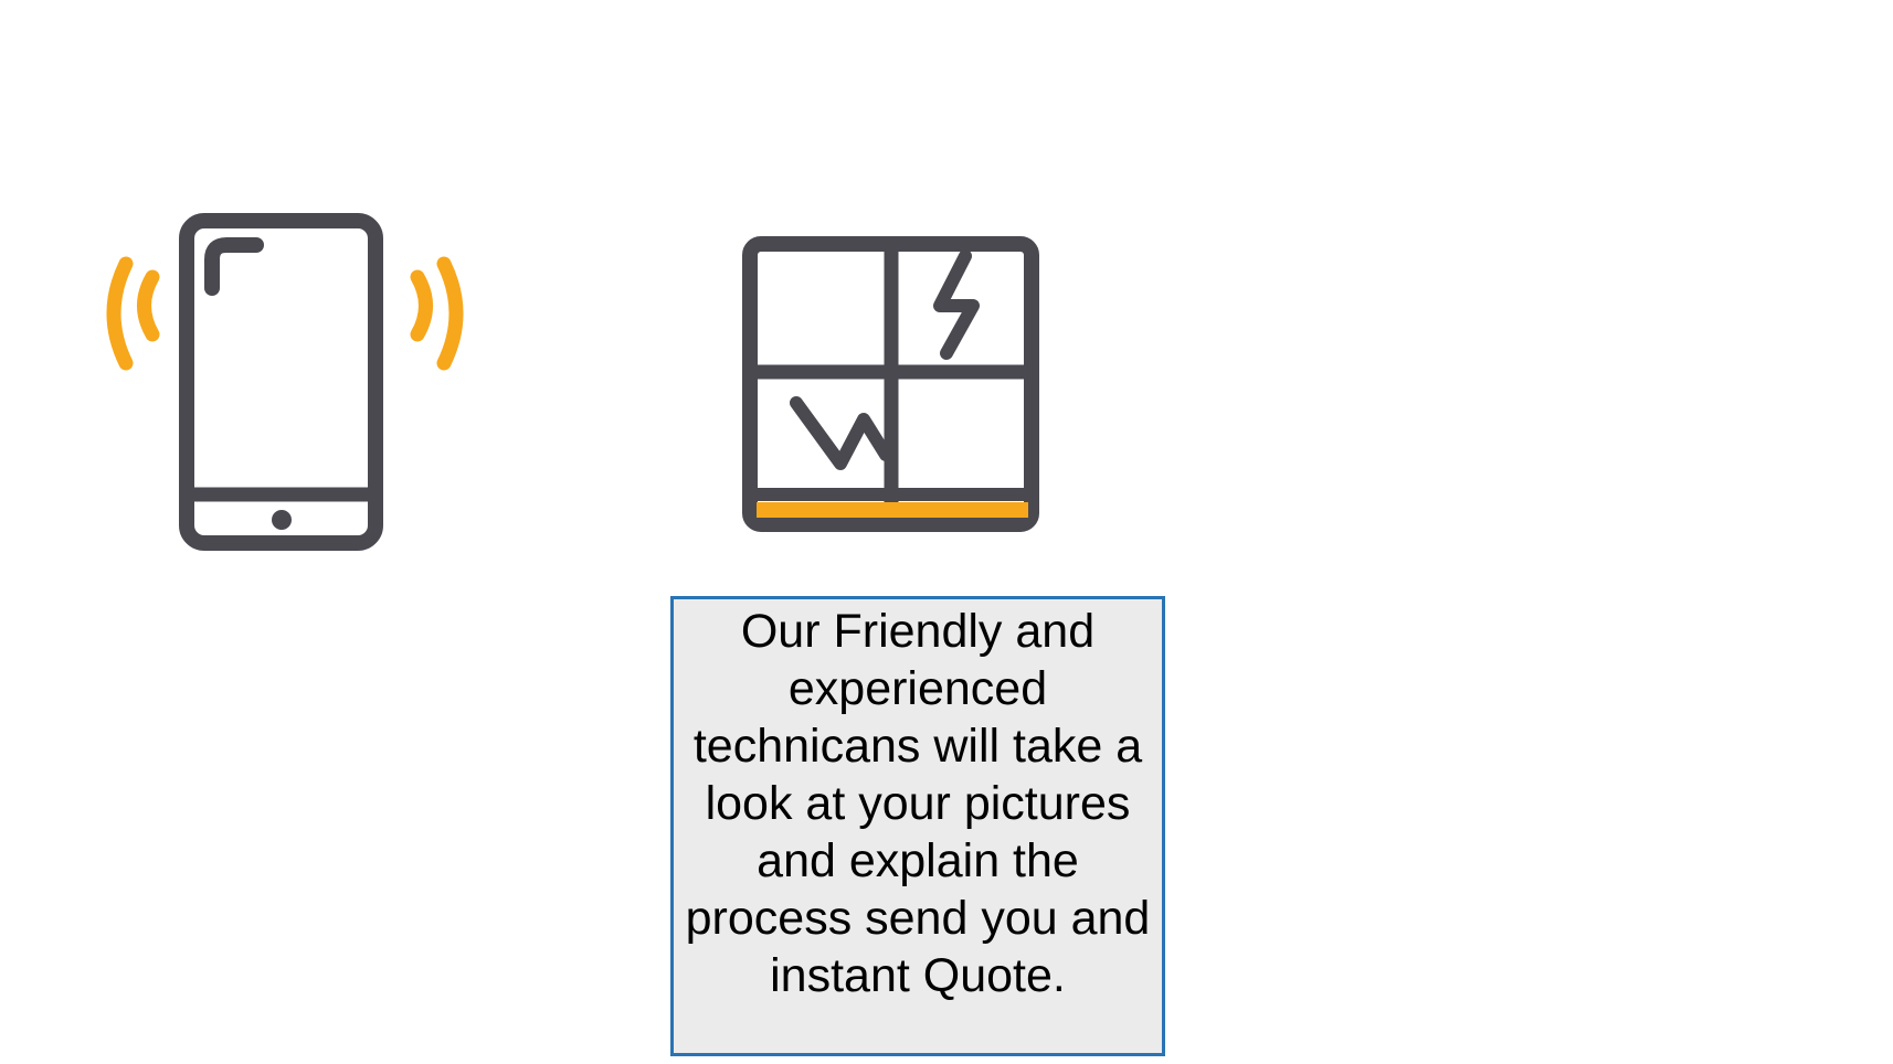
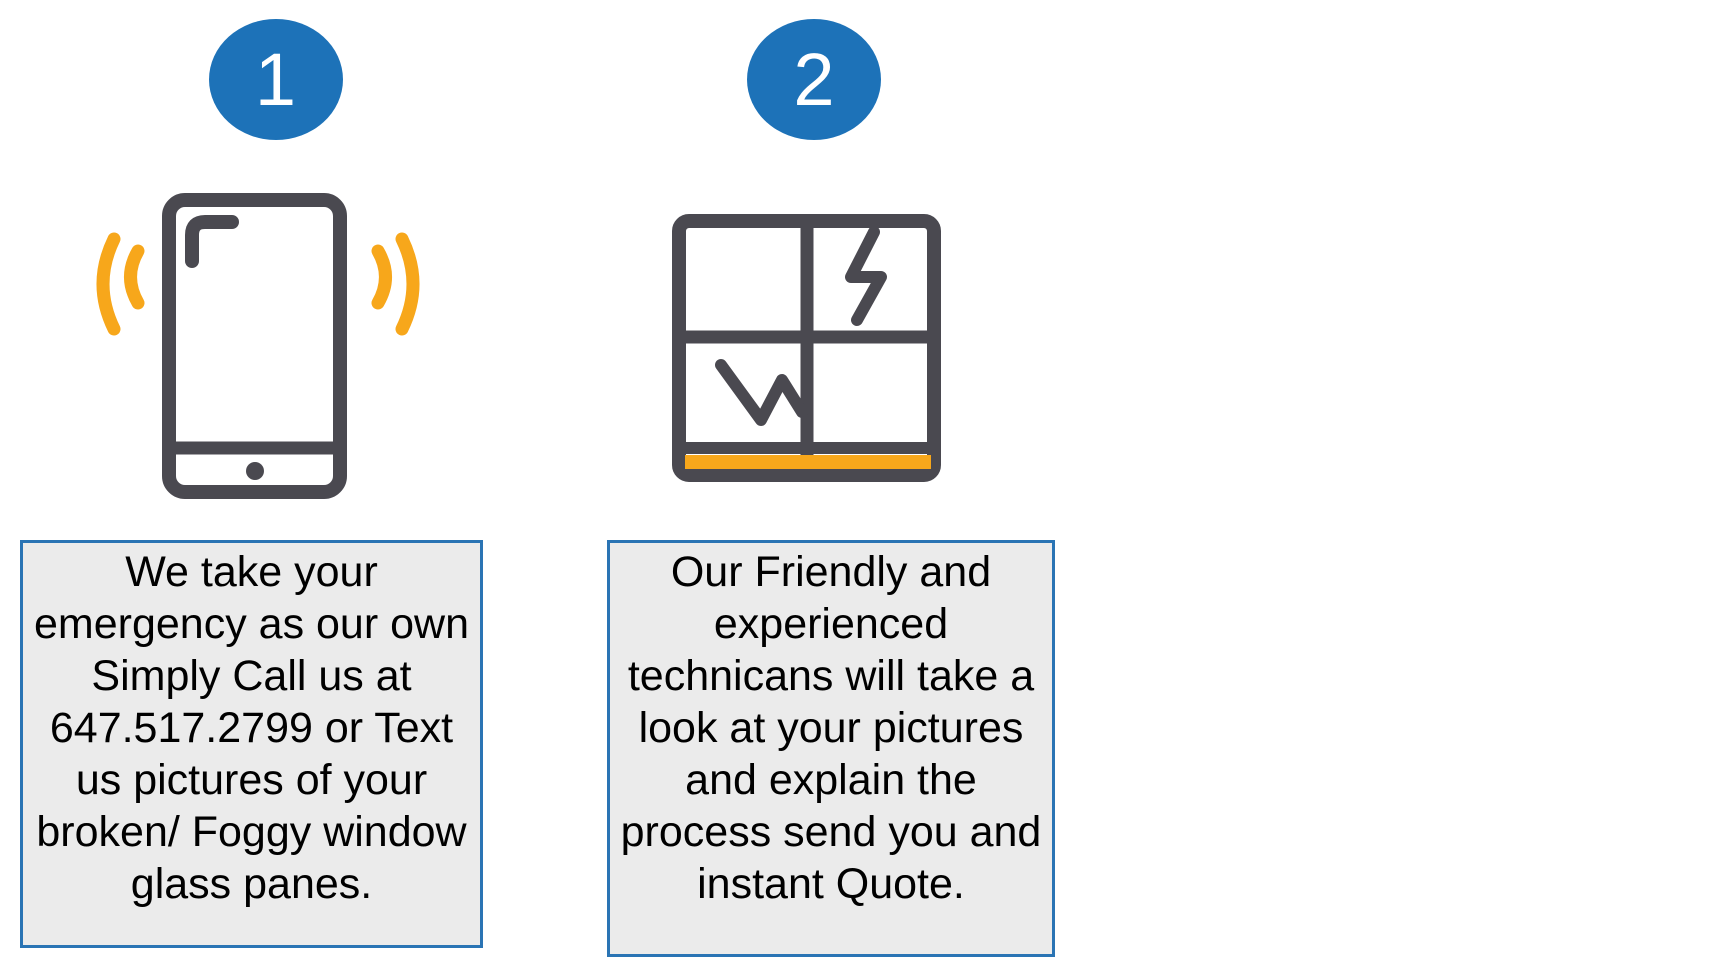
+ 1
+ We take your
+ emergency as our own
+ Simply Call us at
+ 647.517.2799 or Text
+ us pictures of your
+ broken/ Foggy window
+ glass panes.
+ 2
  Our Friendly and
  experienced
  technicans will take a
  look at your pictures
  and explain the
  process send you and
  instant Quote.
